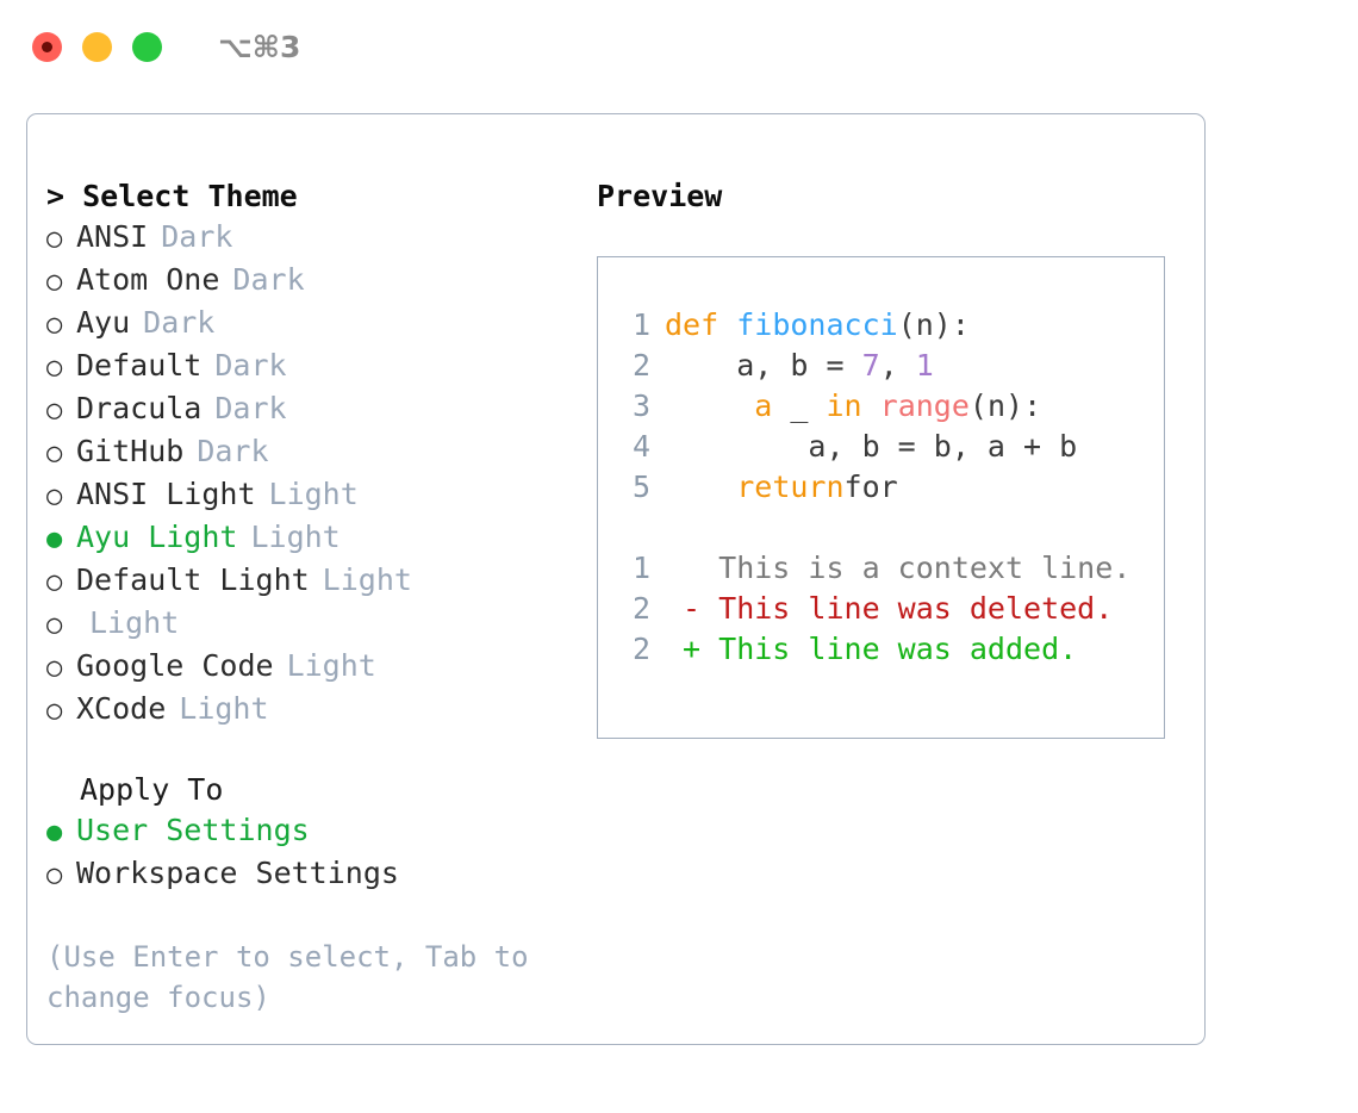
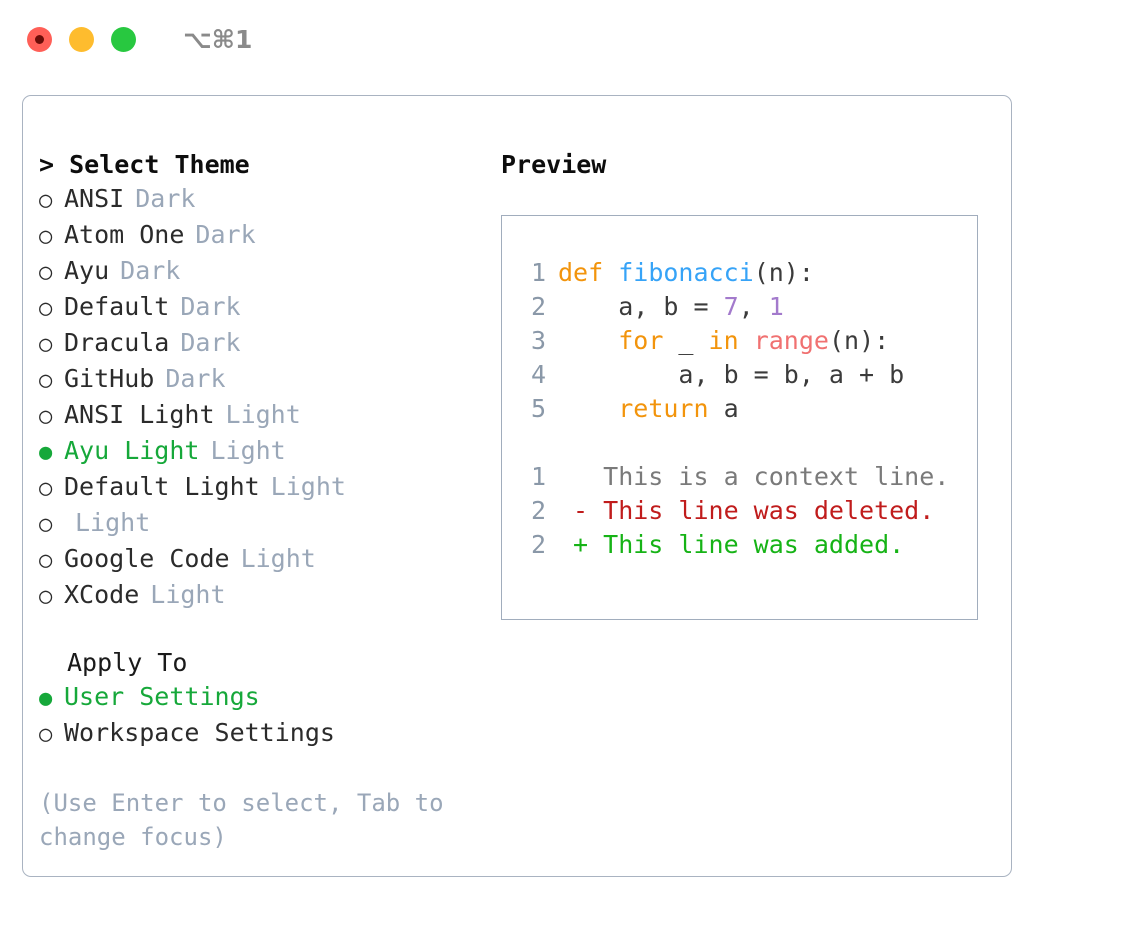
- ⌥⌘3
+ ⌥⌘1
  > Select Theme
  ○
  ANSI
  Dark
  ○
  Atom One
  Dark
  ○
  Ayu
  Dark
  ○
  Default
  Dark
  ○
  Dracula
  Dark
  ○
  GitHub
  Dark
  ○
  ANSI Light
  Light
  ●
  Ayu Light
  Light
  ○
  Default Light
  Light
  ○
  Light
  ○
  Google Code
  Light
  ○
  XCode
  Light
  Apply To
  ●
  User Settings
  ○
  Workspace Settings
  (Use Enter to select, Tab to change focus)
  Preview
  1 def fibonacci(n):
  2 a, b = 7, 1
- 3 a _ in range(n):
+ 3 for _ in range(n):
  4 a, b = b, a + b
- 5 returnfor
+ 5 return a
  1 This is a context line.
  2 - This line was deleted.
  2 + This line was added.
